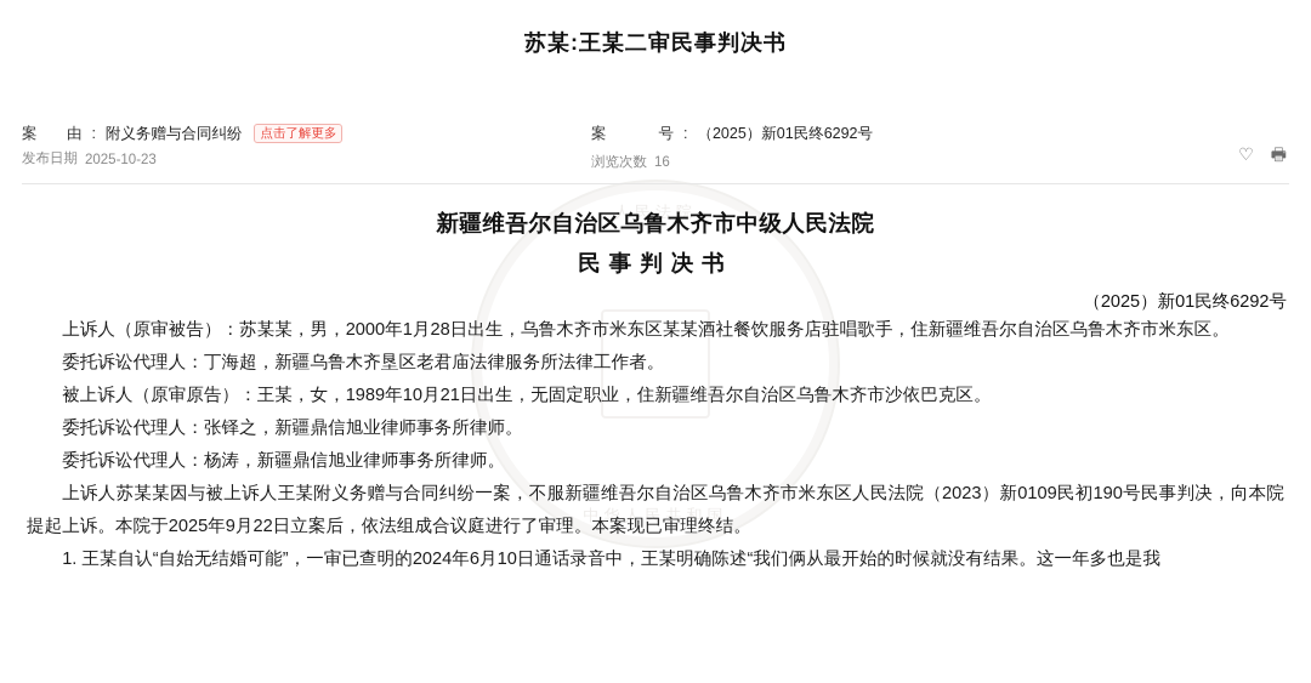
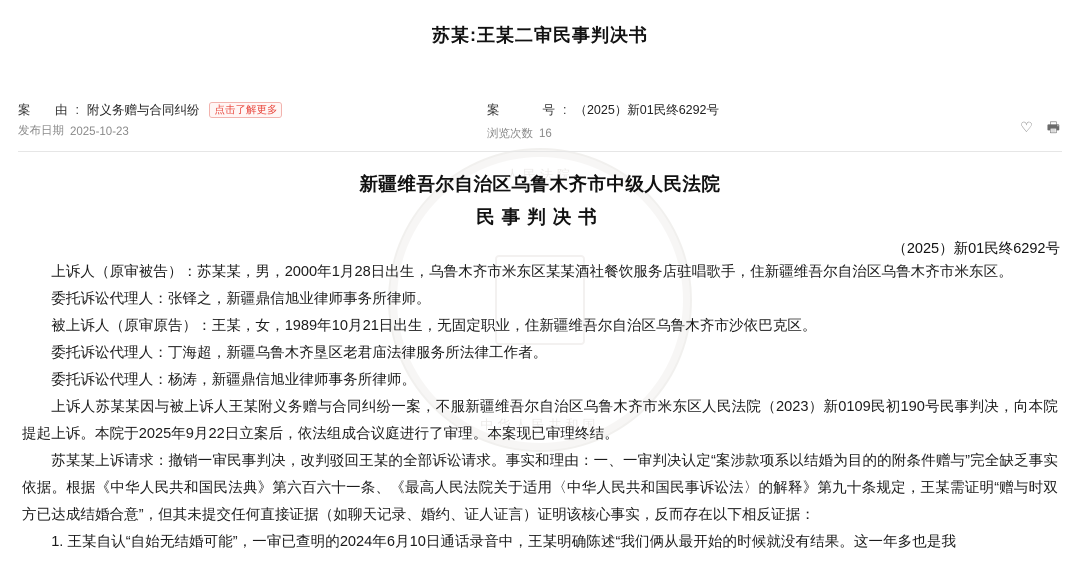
  人民法院
  中华人民共和国
  苏某:王某二审民事判决书
  案 由
  :
  附义务赠与合同纠纷
  点击了解更多
  案 号
  :
  （2025）新01民终6292号
  发布日期
  2025-10-23
  浏览次数
  16
  ♡
  🖶
  新疆维吾尔自治区乌鲁木齐市中级人民法院
  民事判决书
  （2025）新01民终6292号
  上诉人（原审被告）：苏某某，男，2000年1月28日出生，乌鲁木齐市米东区某某酒社餐饮服务店驻唱歌手，住新疆维吾尔自治区乌鲁木齐市米东区。
- 委托诉讼代理人：丁海超，新疆乌鲁木齐垦区老君庙法律服务所法律工作者。
+ 委托诉讼代理人：张铎之，新疆鼎信旭业律师事务所律师。
  被上诉人（原审原告）：王某，女，1989年10月21日出生，无固定职业，住新疆维吾尔自治区乌鲁木齐市沙依巴克区。
- 委托诉讼代理人：张铎之，新疆鼎信旭业律师事务所律师。
+ 委托诉讼代理人：丁海超，新疆乌鲁木齐垦区老君庙法律服务所法律工作者。
  委托诉讼代理人：杨涛，新疆鼎信旭业律师事务所律师。
  上诉人苏某某因与被上诉人王某附义务赠与合同纠纷一案，不服新疆维吾尔自治区乌鲁木齐市米东区人民法院（2023）新0109民初190号民事判决，向本院提起上诉。本院于2025年9月22日立案后，依法组成合议庭进行了审理。本案现已审理终结。
+ 苏某某上诉请求：撤销一审民事判决，改判驳回王某的全部诉讼请求。事实和理由：一、一审判决认定“案涉款项系以结婚为目的的附条件赠与”完全缺乏事实依据。根据《中华人民共和国民法典》第六百六十一条、《最高人民法院关于适用〈中华人民共和国民事诉讼法〉的解释》第九十条规定，王某需证明“赠与时双方已达成结婚合意”，但其未提交任何直接证据（如聊天记录、婚约、证人证言）证明该核心事实，反而存在以下相反证据：
  1. 王某自认“自始无结婚可能”，一审已查明的2024年6月10日通话录音中，王某明确陈述“我们俩从最开始的时候就没有结果。这一年多也是我
